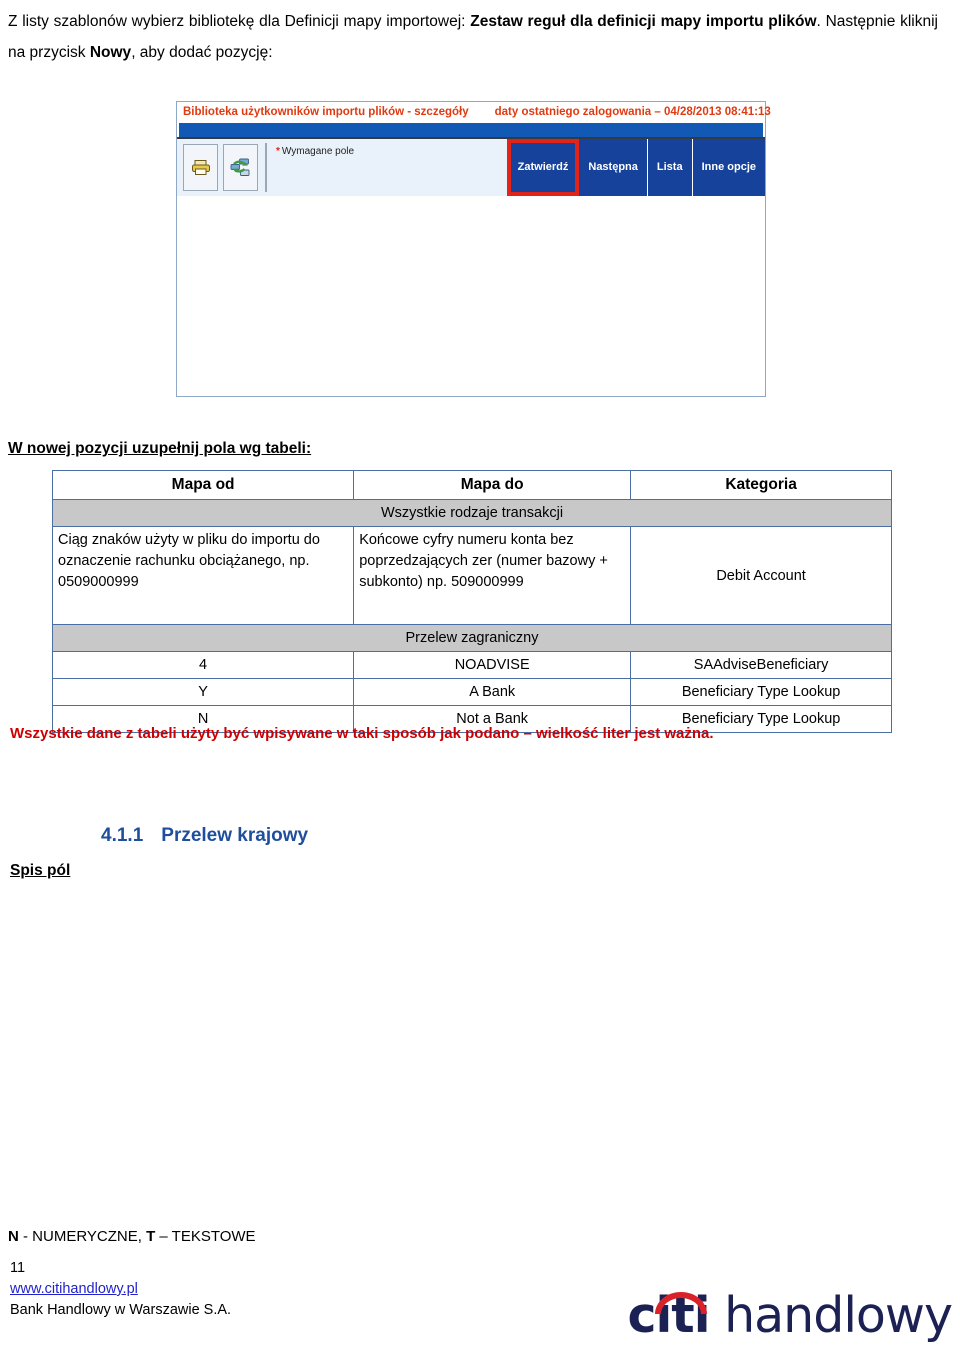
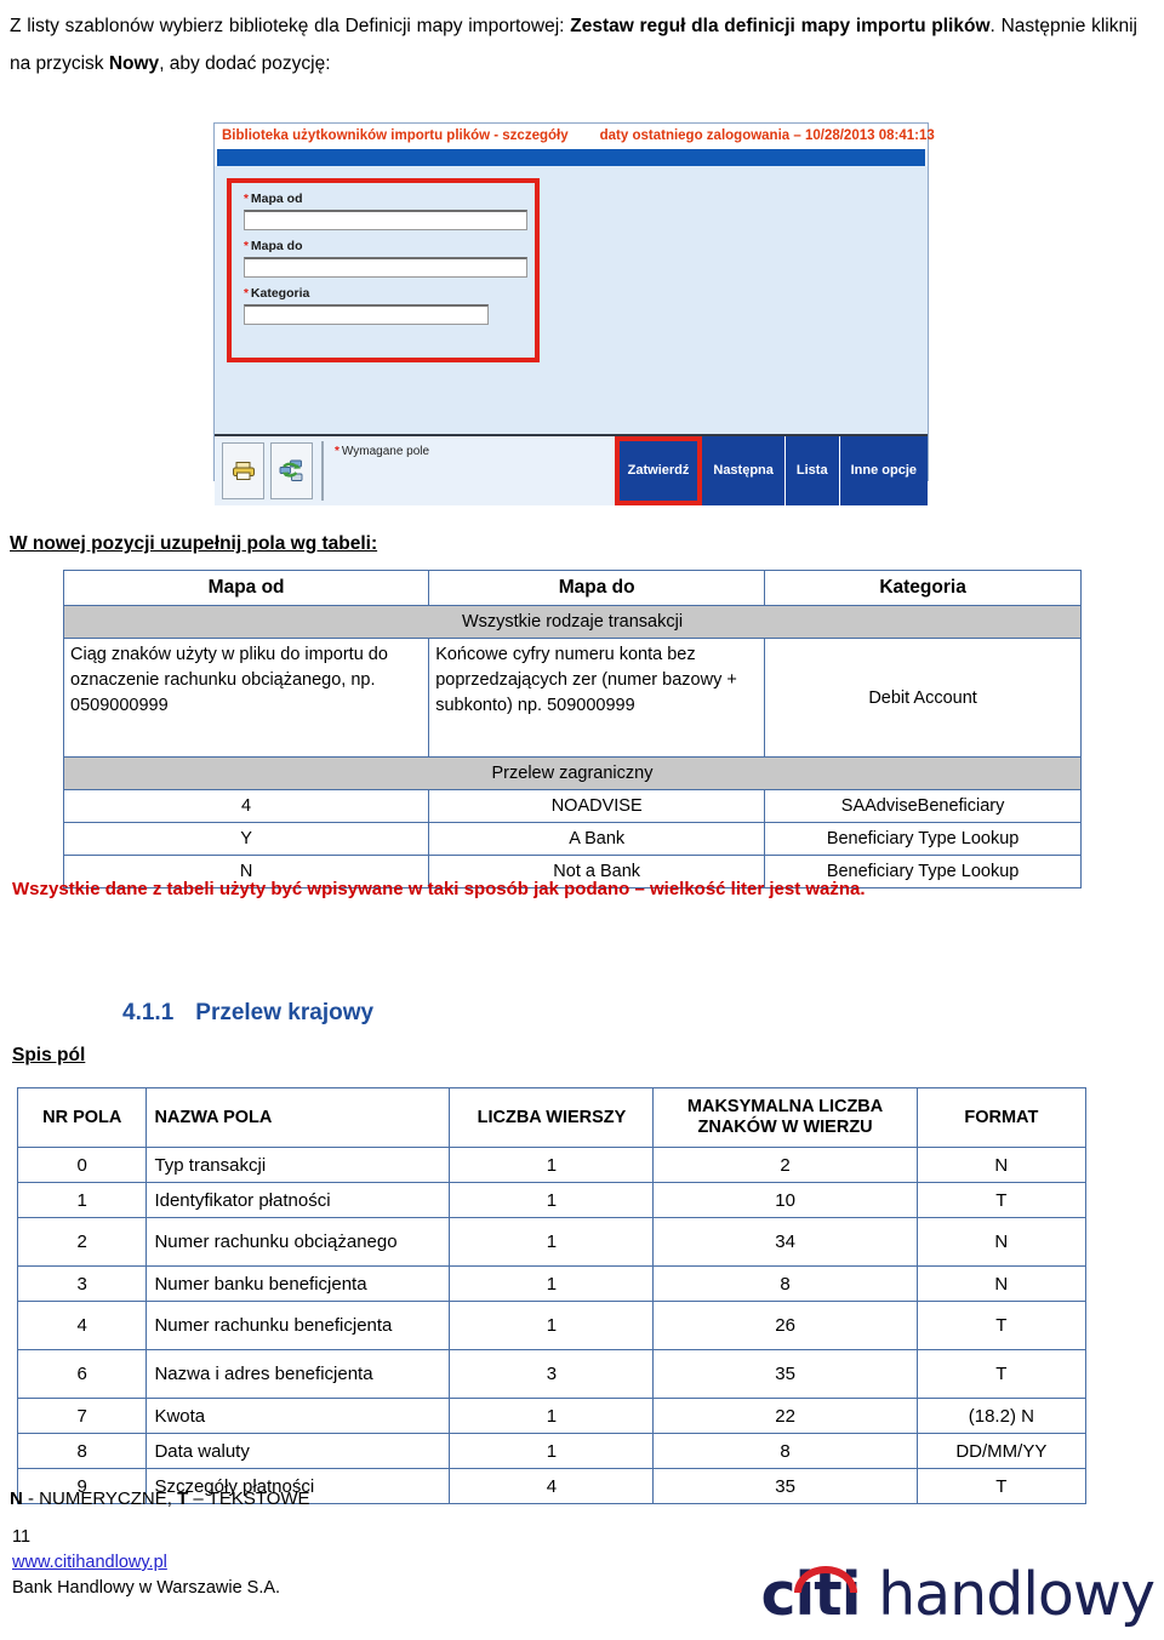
  Z listy szablonów wybierz bibliotekę dla Definicji mapy importowej: Zestaw reguł dla definicji mapy importu plików. Następnie kliknij na przycisk Nowy, aby dodać pozycję:
  Biblioteka użytkowników importu plików - szczegóły
- daty ostatniego zalogowania – 04/28/2013 08:41:13
+ daty ostatniego zalogowania – 10/28/2013 08:41:13
+ * Mapa od
+ * Mapa do
+ * Kategoria
  * Wymagane pole
  Zatwierdź
  Następna
  Lista
  Inne opcje
  W nowej pozycji uzupełnij pola wg tabeli:
  Mapa od	Mapa do	Kategoria
  Wszystkie rodzaje transakcji
  Ciąg znaków użyty w pliku do importu do oznaczenie rachunku obciążanego, np. 0509000999	Końcowe cyfry numeru konta bez poprzedzających zer (numer bazowy + subkonto) np. 509000999	Debit Account
  Przelew zagraniczny
  4	NOADVISE	SAAdviseBeneficiary
  Y	A Bank	Beneficiary Type Lookup
  N	Not a Bank	Beneficiary Type Lookup
  Wszystkie dane z tabeli użyty być wpisywane w taki sposób jak podano – wielkość liter jest ważna.
  4.1.1 Przelew krajowy
  Spis pól
+ NR POLA	NAZWA POLA	LICZBA WIERSZY	MAKSYMALNA LICZBA ZNAKÓW W WIERZU	FORMAT
+ 0	Typ transakcji	1	2	N
+ 1	Identyfikator płatności	1	10	T
+ 2	Numer rachunku obciążanego	1	34	N
+ 3	Numer banku beneficjenta	1	8	N
+ 4	Numer rachunku beneficjenta	1	26	T
+ 6	Nazwa i adres beneficjenta	3	35	T
+ 7	Kwota	1	22	(18.2) N
+ 8	Data waluty	1	8	DD/MM/YY
+ 9	Szczegóły płatności	4	35	T
  N - NUMERYCZNE, T – TEKSTOWE
  11
  www.citihandlowy.pl
  Bank Handlowy w Warszawie S.A.
  citi handlowy
